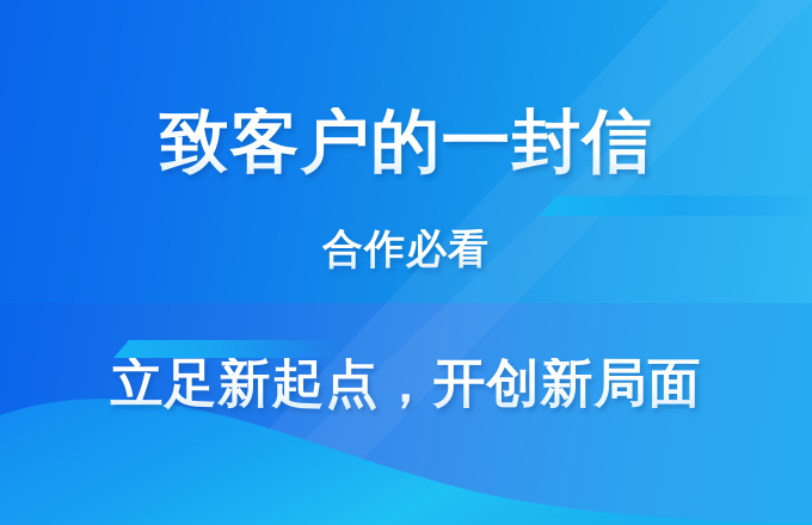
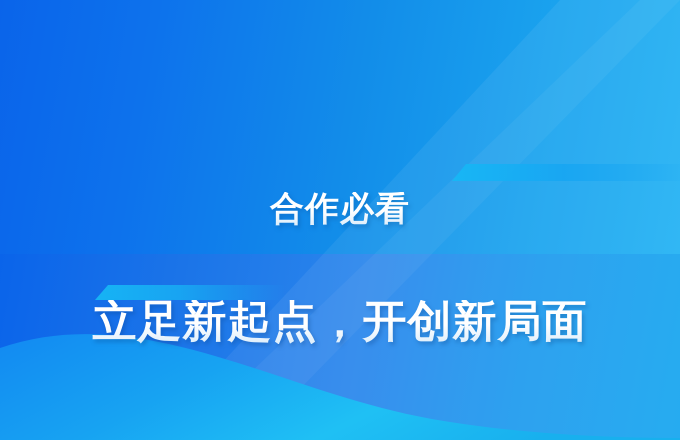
- 致客户的一封信
  合作必看
  立足新起点，开创新局面
